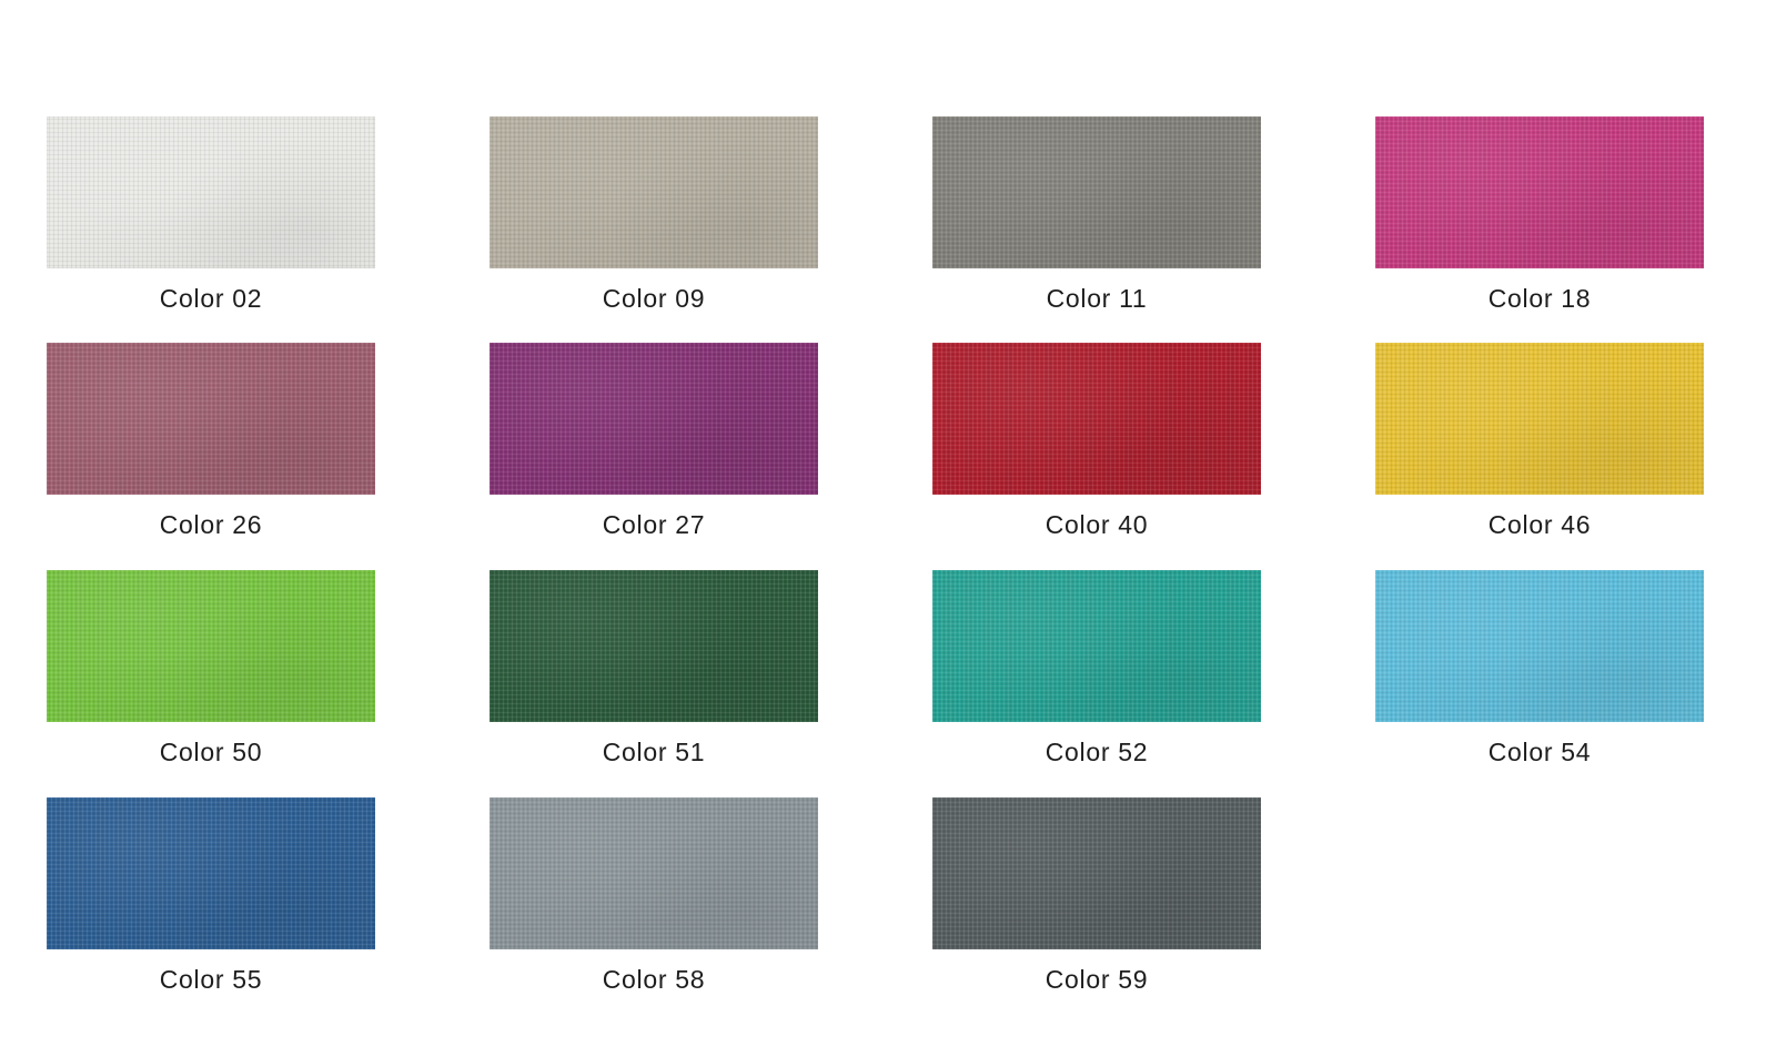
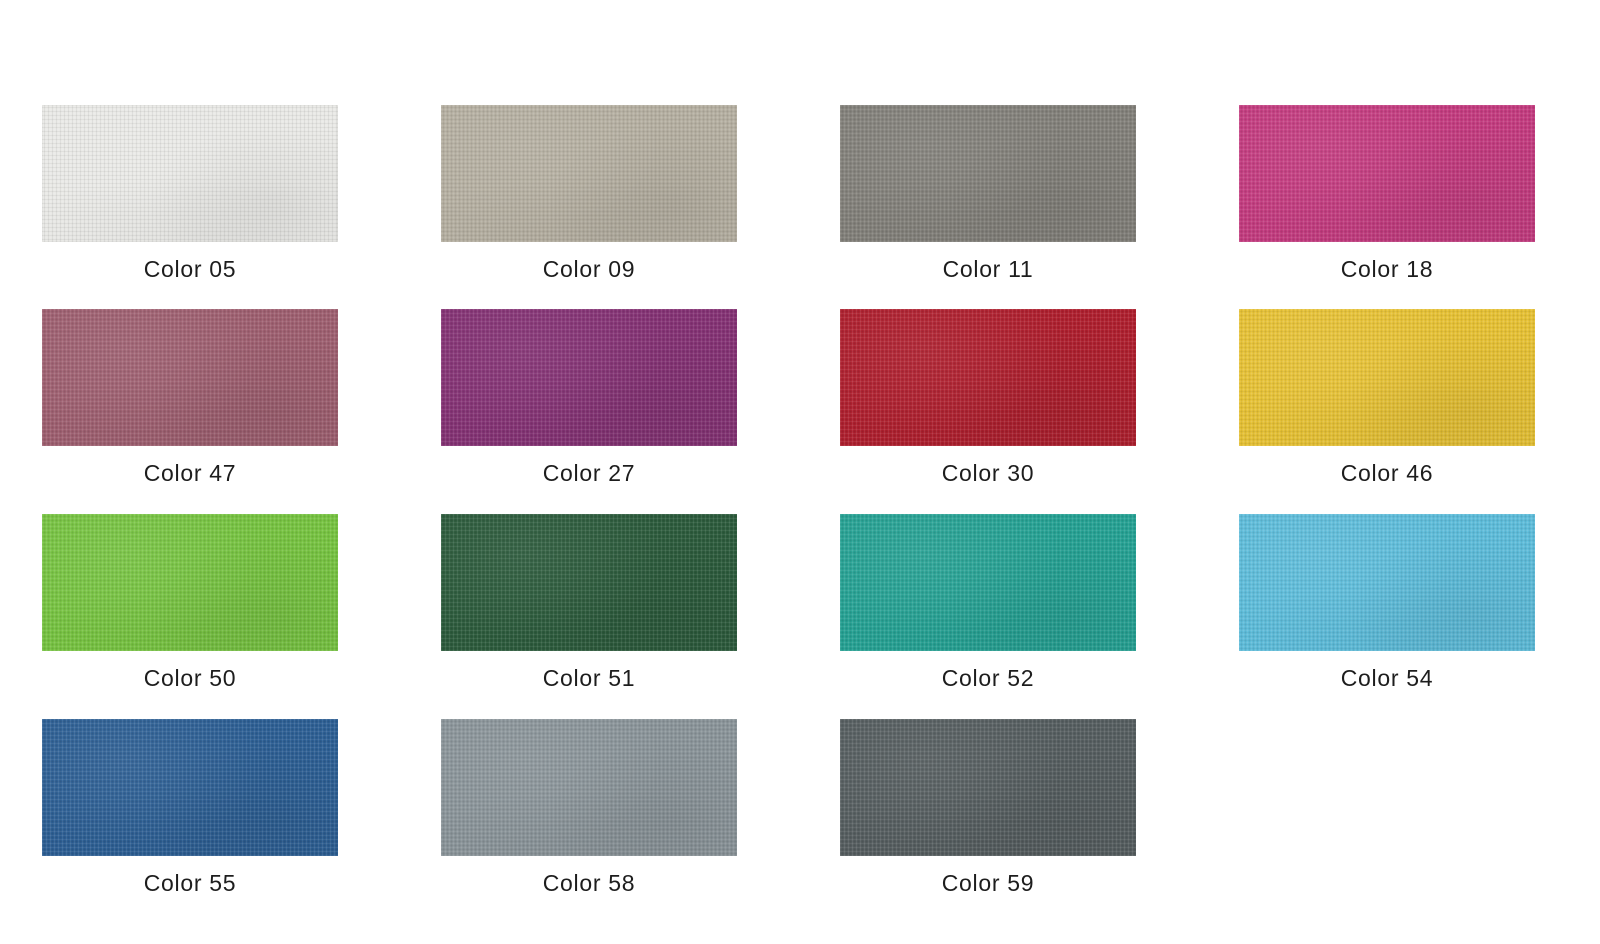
- Color 02
+ Color 05
  Color 09
  Color 11
  Color 18
- Color 26
+ Color 47
  Color 27
- Color 40
+ Color 30
  Color 46
  Color 50
  Color 51
  Color 52
  Color 54
  Color 55
  Color 58
  Color 59
